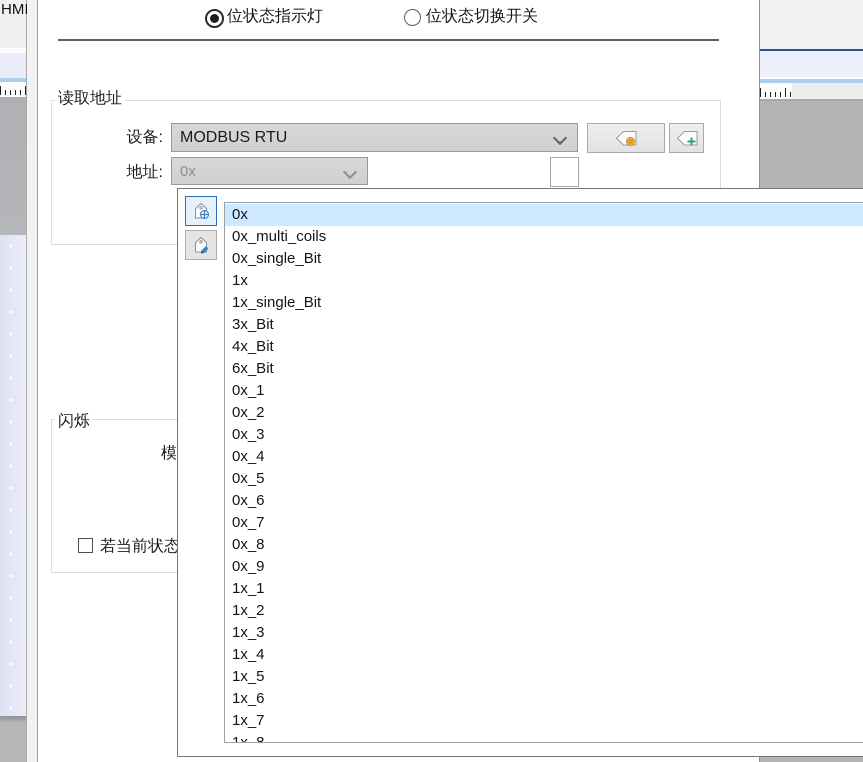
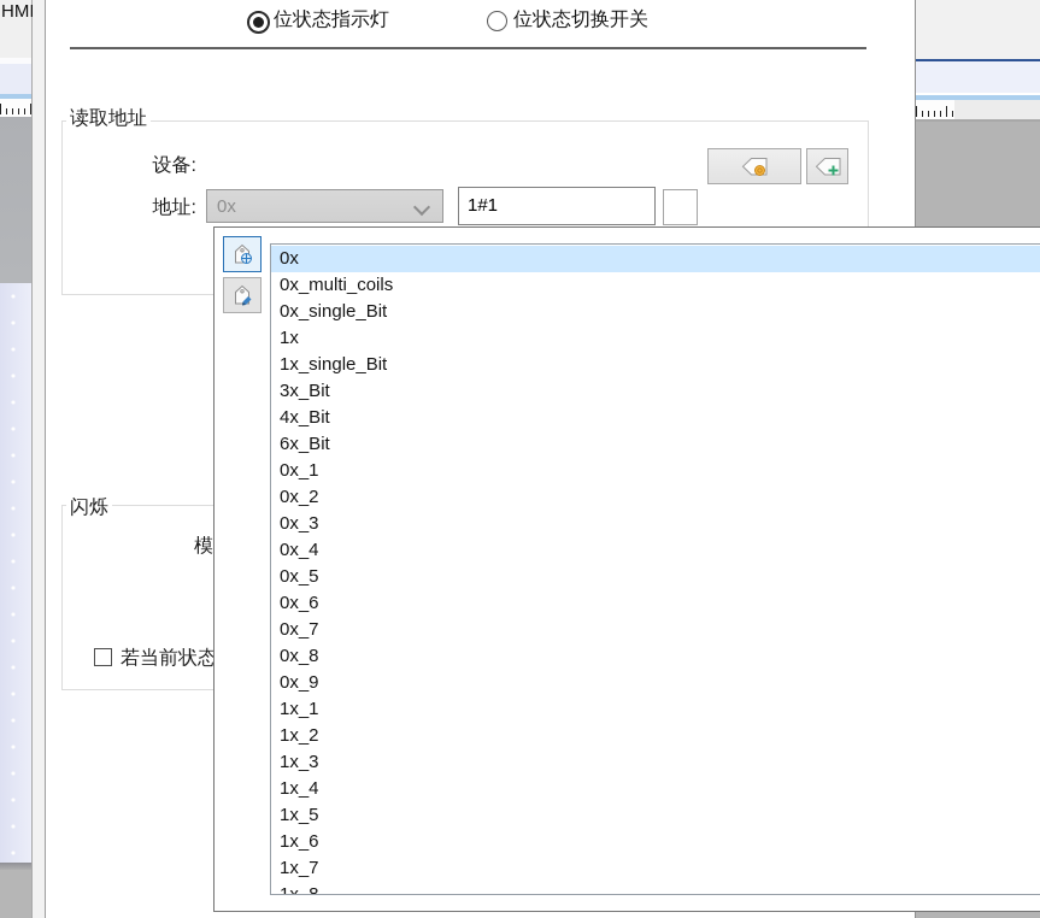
  位状态指示灯
  位状态切换开关
  读取地址
  设备:
- MODBUS RTU
  地址:
  0x
+ 1#1
  闪烁
  模
  若当前状态
  0x
  0x_multi_coils
  0x_single_Bit
  1x
  1x_single_Bit
  3x_Bit
  4x_Bit
  6x_Bit
  0x_1
  0x_2
  0x_3
  0x_4
  0x_5
  0x_6
  0x_7
  0x_8
  0x_9
  1x_1
  1x_2
  1x_3
  1x_4
  1x_5
  1x_6
  1x_7
  1x_8
